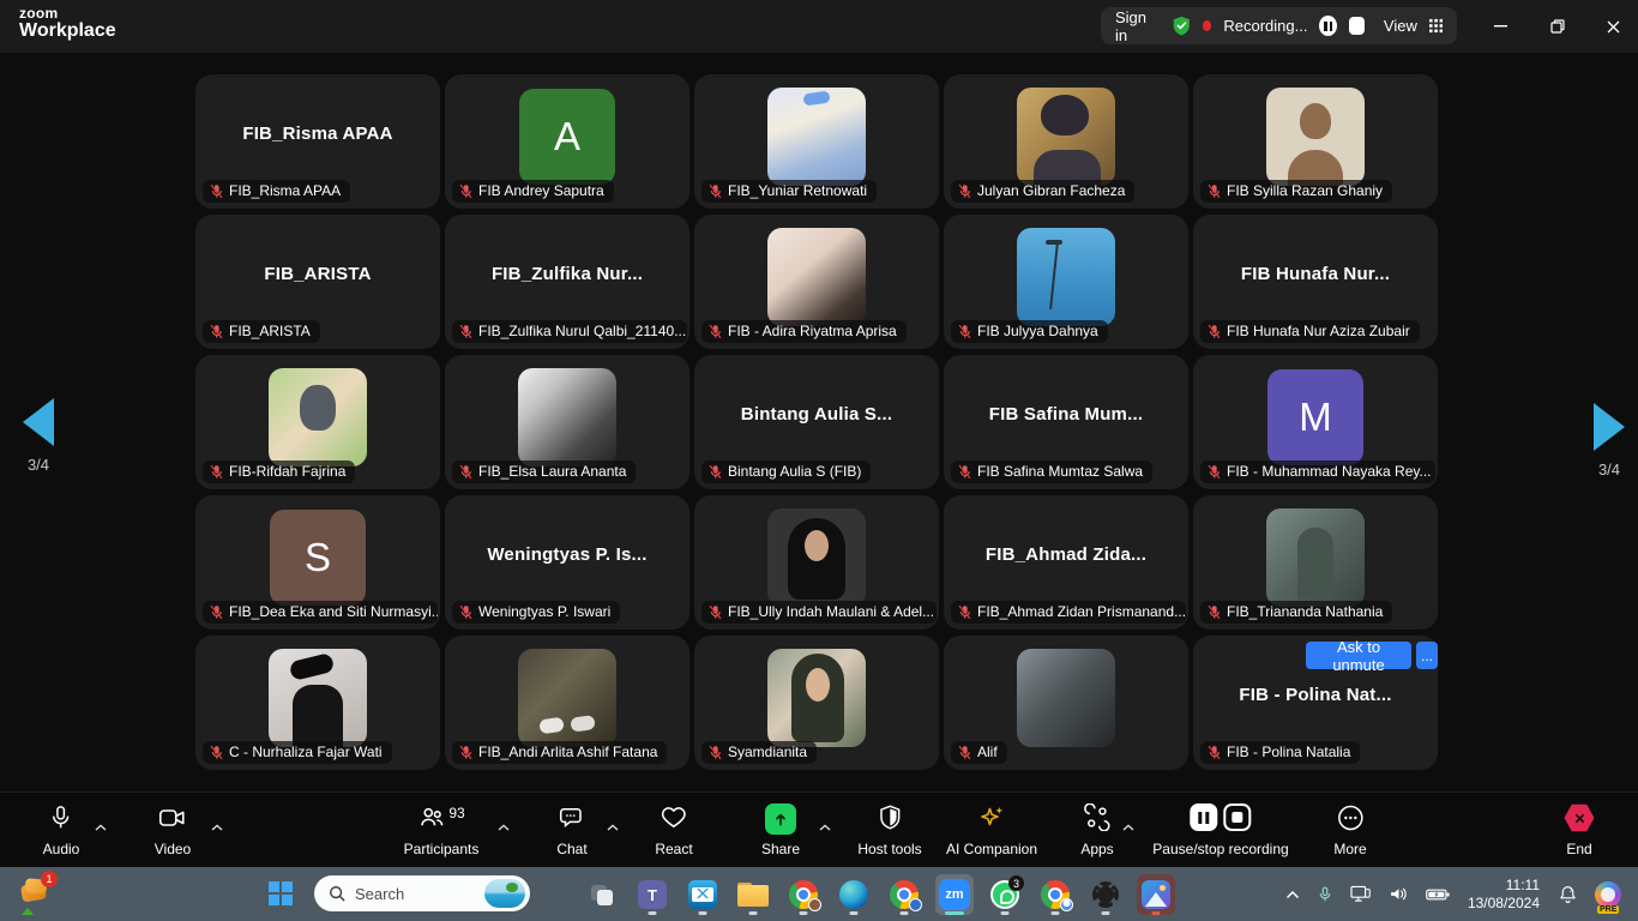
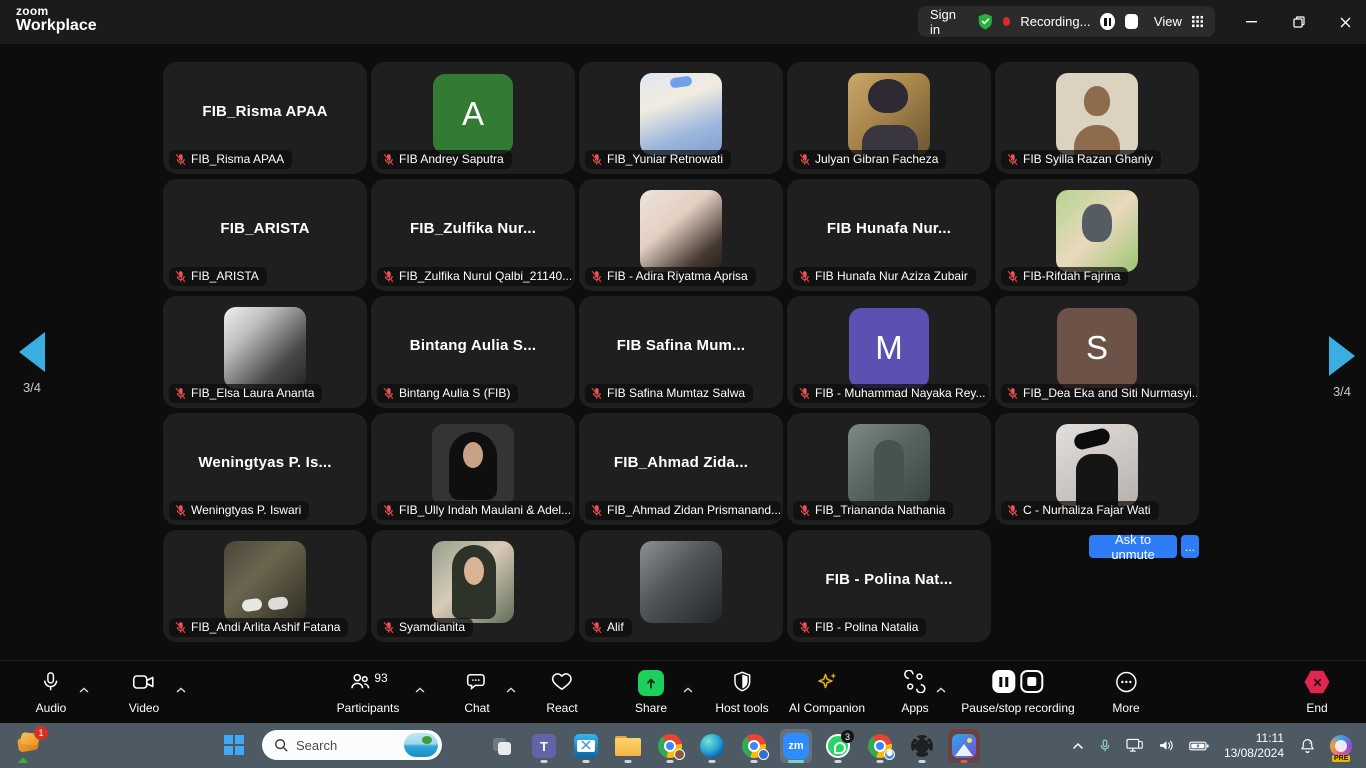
  zoom
  Workplace
  Sign in
  Recording...
  View
  3/4
  3/4
  FIB_Risma APAA
  FIB_Risma APAA
  A
  FIB Andrey Saputra
  FIB_Yuniar Retnowati
  Julyan Gibran Facheza
  FIB Syilla Razan Ghaniy
  FIB_ARISTA
  FIB_ARISTA
  FIB_Zulfika Nur...
  FIB_Zulfika Nurul Qalbi_21140...
  FIB - Adira Riyatma Aprisa
- FIB Julyya Dahnya
  FIB Hunafa Nur...
  FIB Hunafa Nur Aziza Zubair
  FIB-Rifdah Fajrina
  FIB_Elsa Laura Ananta
  Bintang Aulia S...
  Bintang Aulia S (FIB)
  FIB Safina Mum...
  FIB Safina Mumtaz Salwa
  M
  FIB - Muhammad Nayaka Rey...
  S
  FIB_Dea Eka and Siti Nurmasyi..
  Weningtyas P. Is...
  Weningtyas P. Iswari
  FIB_Ully Indah Maulani & Adel...
  FIB_Ahmad Zida...
  FIB_Ahmad Zidan Prismanand...
  FIB_Triananda Nathania
  C - Nurhaliza Fajar Wati
  FIB_Andi Arlita Ashif Fatana
  Syamdianita
  Alif
  FIB - Polina Nat...
  FIB - Polina Natalia
  Ask to unmute
  ...
  Audio
  Video
  93
  Participants
  Chat
  React
  Share
  Host tools
  AI Companion
  Apps
  Pause/stop recording
  More
  End
  1
  Search
  T
  zm
  3
  11:11
  13/08/2024
